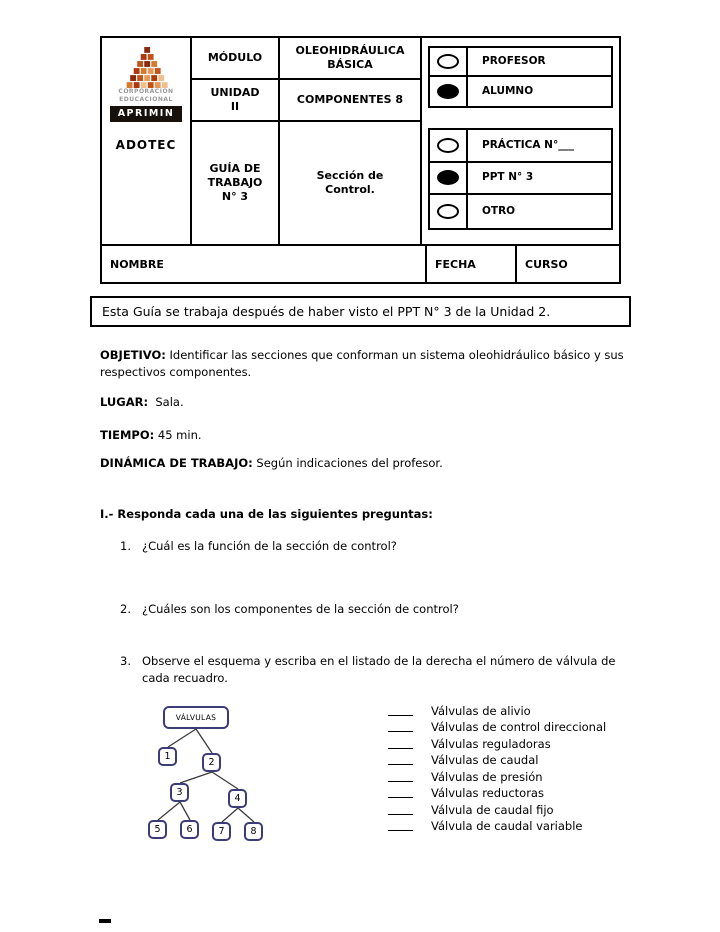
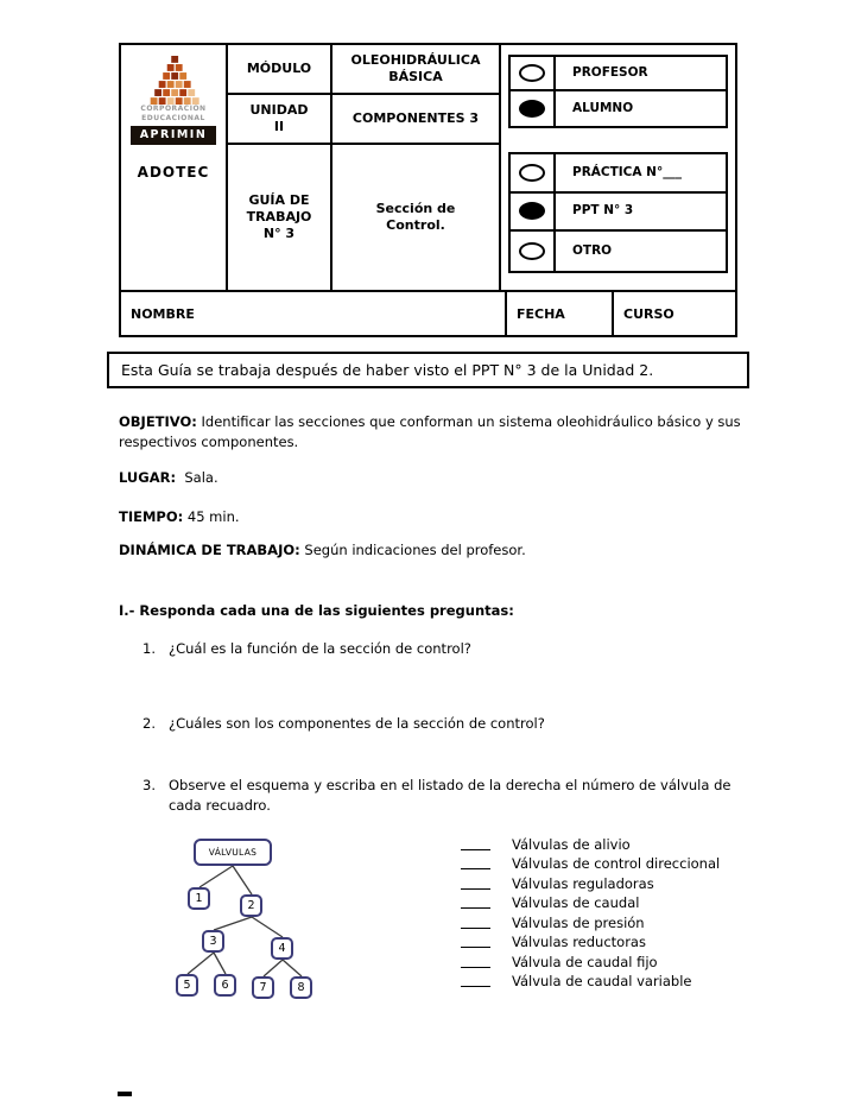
  APRIMIN
  ADOTEC
  MÓDULO
  OLEOHIDRÁULICA
  BÁSICA
  UNIDAD
  II
- COMPONENTES 8
+ COMPONENTES 3
  GUÍA DE
  TRABAJO
  N° 3
  Sección de
  Control.
  PROFESOR
  ALUMNO
  PRÁCTICA N°___
  PPT N° 3
  OTRO
  NOMBRE
  FECHA
  CURSO
  Esta Guía se trabaja después de haber visto el PPT N° 3 de la Unidad 2.
  OBJETIVO: Identificar las secciones que conforman un sistema oleohidráulico básico y sus respectivos componentes.
  LUGAR: Sala.
  TIEMPO: 45 min.
  DINÁMICA DE TRABAJO: Según indicaciones del profesor.
  I.- Responda cada una de las siguientes preguntas:
  1.
  ¿Cuál es la función de la sección de control?
  2.
  ¿Cuáles son los componentes de la sección de control?
  3.
  Observe el esquema y escriba en el listado de la derecha el número de válvula de cada recuadro.
  VÁLVULAS
  1
  2
  3
  4
  5
  6
  7
  8
  Válvulas de alivio
  Válvulas de control direccional
  Válvulas reguladoras
  Válvulas de caudal
  Válvulas de presión
  Válvulas reductoras
  Válvula de caudal fijo
  Válvula de caudal variable
